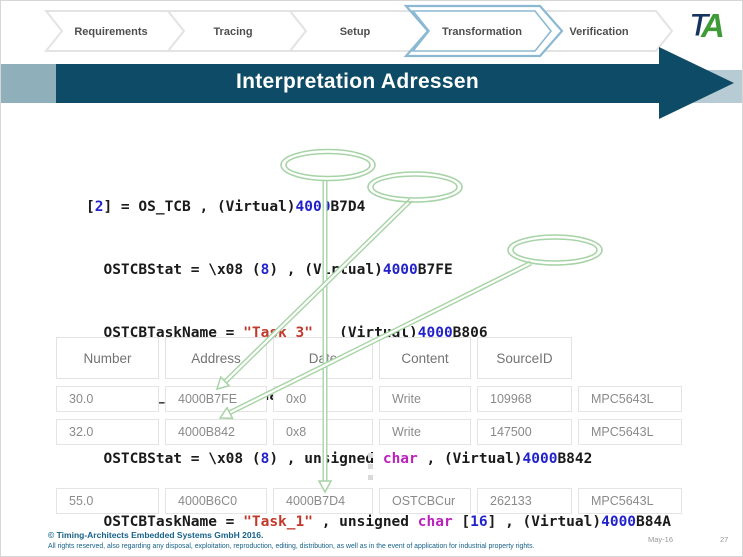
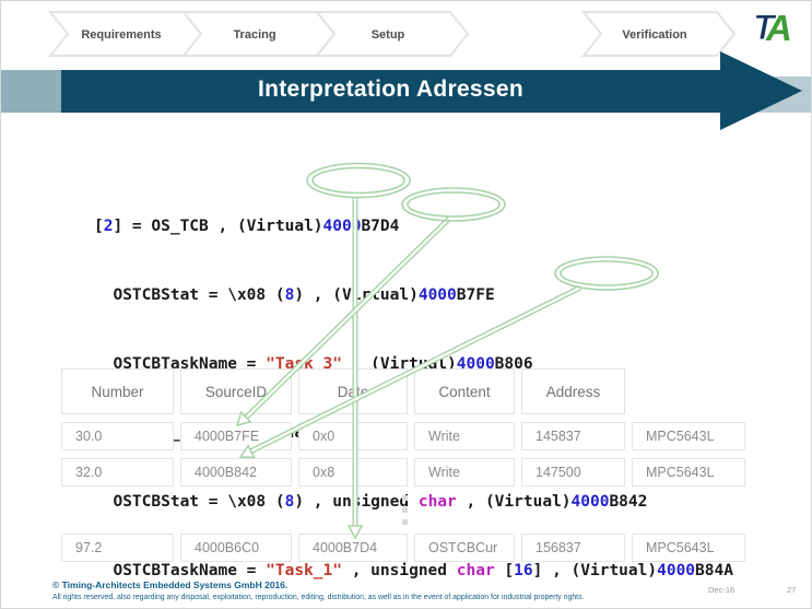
  Requirements
  Tracing
  Setup
  Verification
- Transformation
  A
  T
  Interpretation Adressen
  [2] = OS_TCB , (Virtual)400 B7D4
  OSTCBStat = \x08 (8) , (Vrtual)4000B7FE
  OSTCBTaskName = "Tak_3" (Virtal)4000B806
  OSTCBStat = \x08 (8) , unigned char , (Virtual)4000B842
  OSTCBTaskName = "Task_1" , unsigned char [16] , (Virtual)4000B84A
  Number
- Address
+ SourceID
  Dat
  Content
- SourceID
+ Address
  30.0
  4000B7FE
  0x0
  Write
- 109968
+ 145837
  MPC5643L
  32.0
  4000B842
  0x8
  Write
  147500
  MPC5643L
- 55.0
+ 97.2
  4000B6C0
  4000B7D4
  OSTCBCur
- 262133
+ 156837
  MPC5643L
  © Timing-Architects Embedded Systems GmbH 2016.
- May-16
+ Dec-16
  27
